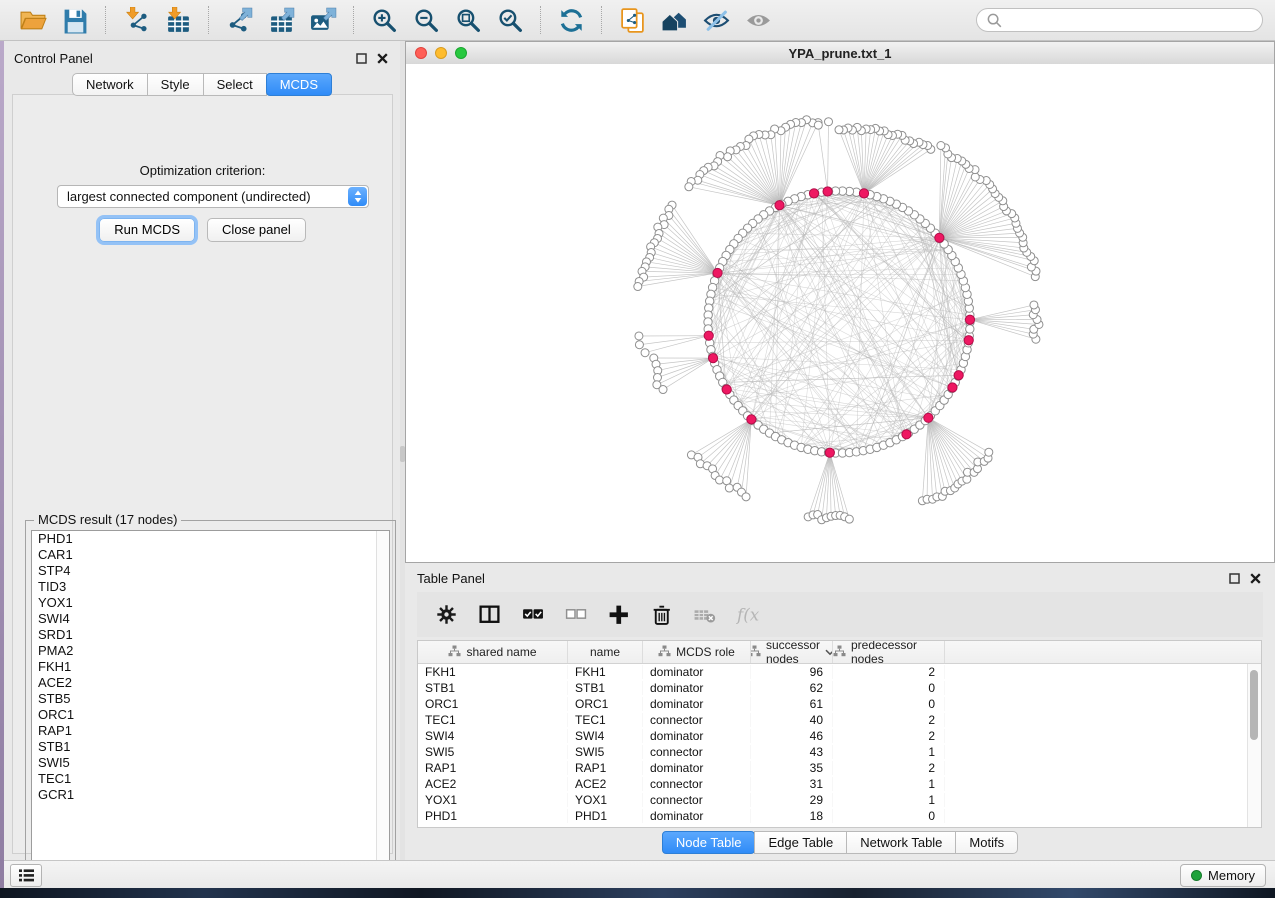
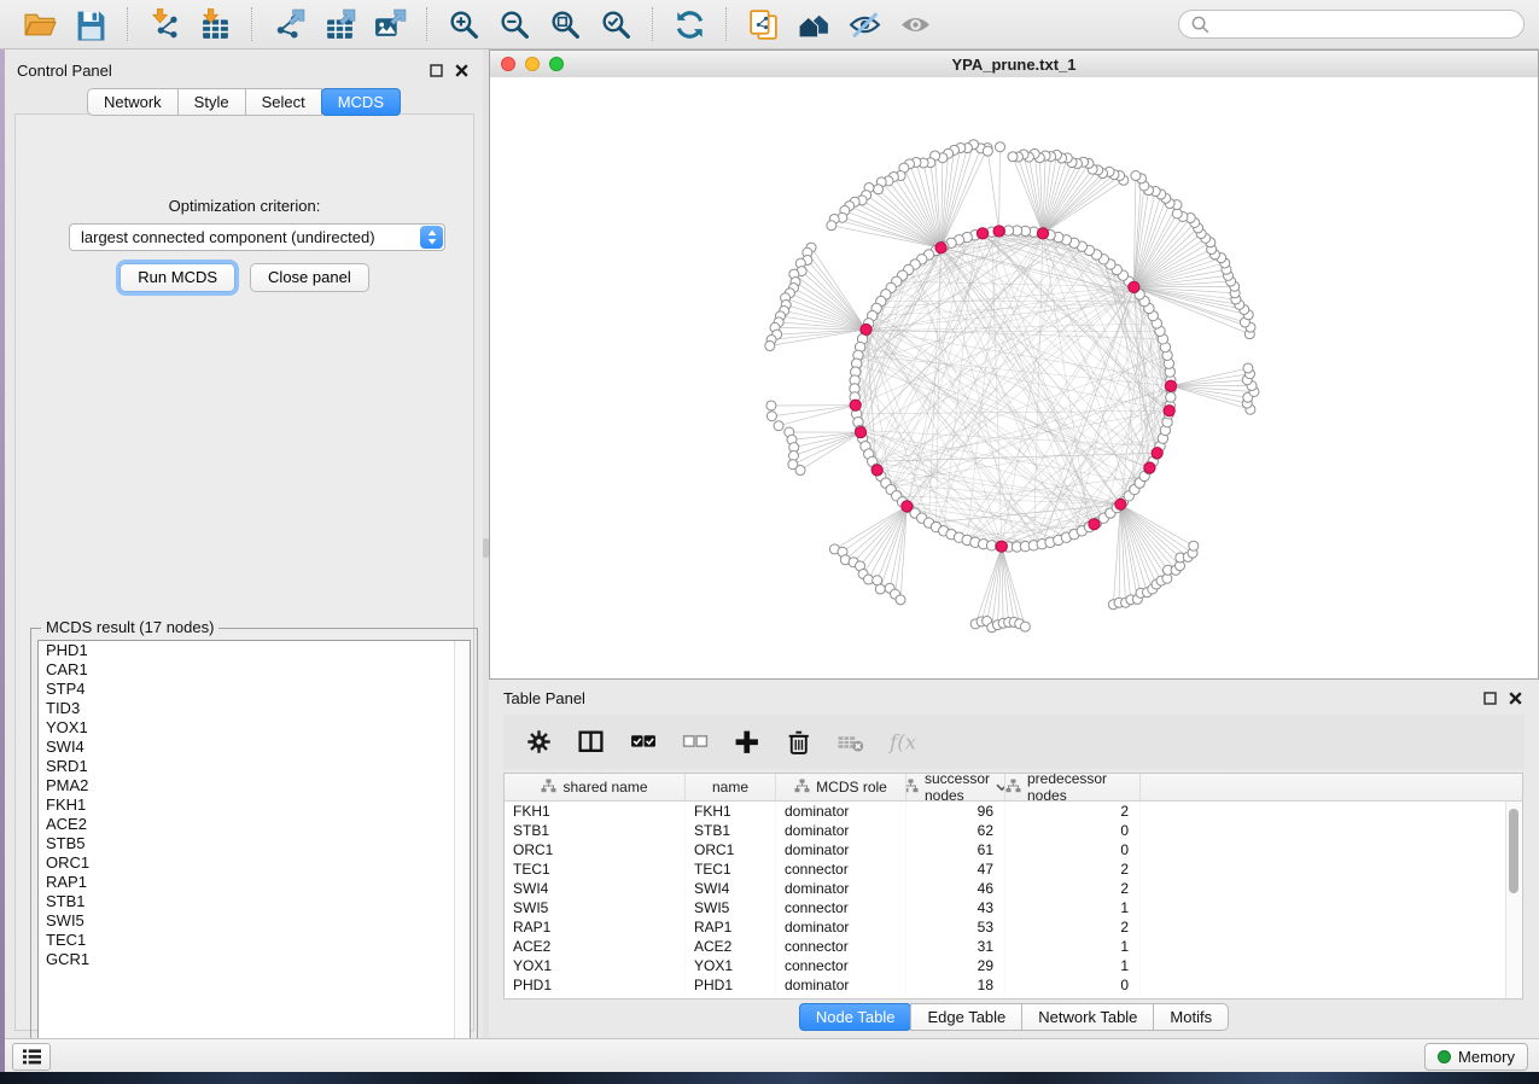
  Control Panel
  Network
  Style
  Select
  MCDS
  Optimization criterion:
  largest connected component (undirected)
  Run MCDS
  Close panel
  MCDS result (17 nodes)
  PHD1
  CAR1
  STP4
  TID3
  YOX1
  SWI4
  SRD1
  PMA2
  FKH1
  ACE2
  STB5
  ORC1
  RAP1
  STB1
  SWI5
  TEC1
  GCR1
  YPA_prune.txt_1
  Table Panel
  f(x
  shared name
  name
  MCDS role
  successor nodes
  predecessor nodes
  FKH1
  FKH1
  dominator
  96
  2
  STB1
  STB1
  dominator
  62
  0
  ORC1
  ORC1
  dominator
  61
  0
  TEC1
  TEC1
  connector
- 40
+ 47
  2
  SWI4
  SWI4
  dominator
  46
  2
  SWI5
  SWI5
  connector
  43
  1
  RAP1
  RAP1
  dominator
- 35
+ 53
  2
  ACE2
  ACE2
  connector
  31
  1
  YOX1
  YOX1
  connector
  29
  1
  PHD1
  PHD1
  dominator
  18
  0
  Node Table
  Edge Table
  Network Table
  Motifs
  Memory
